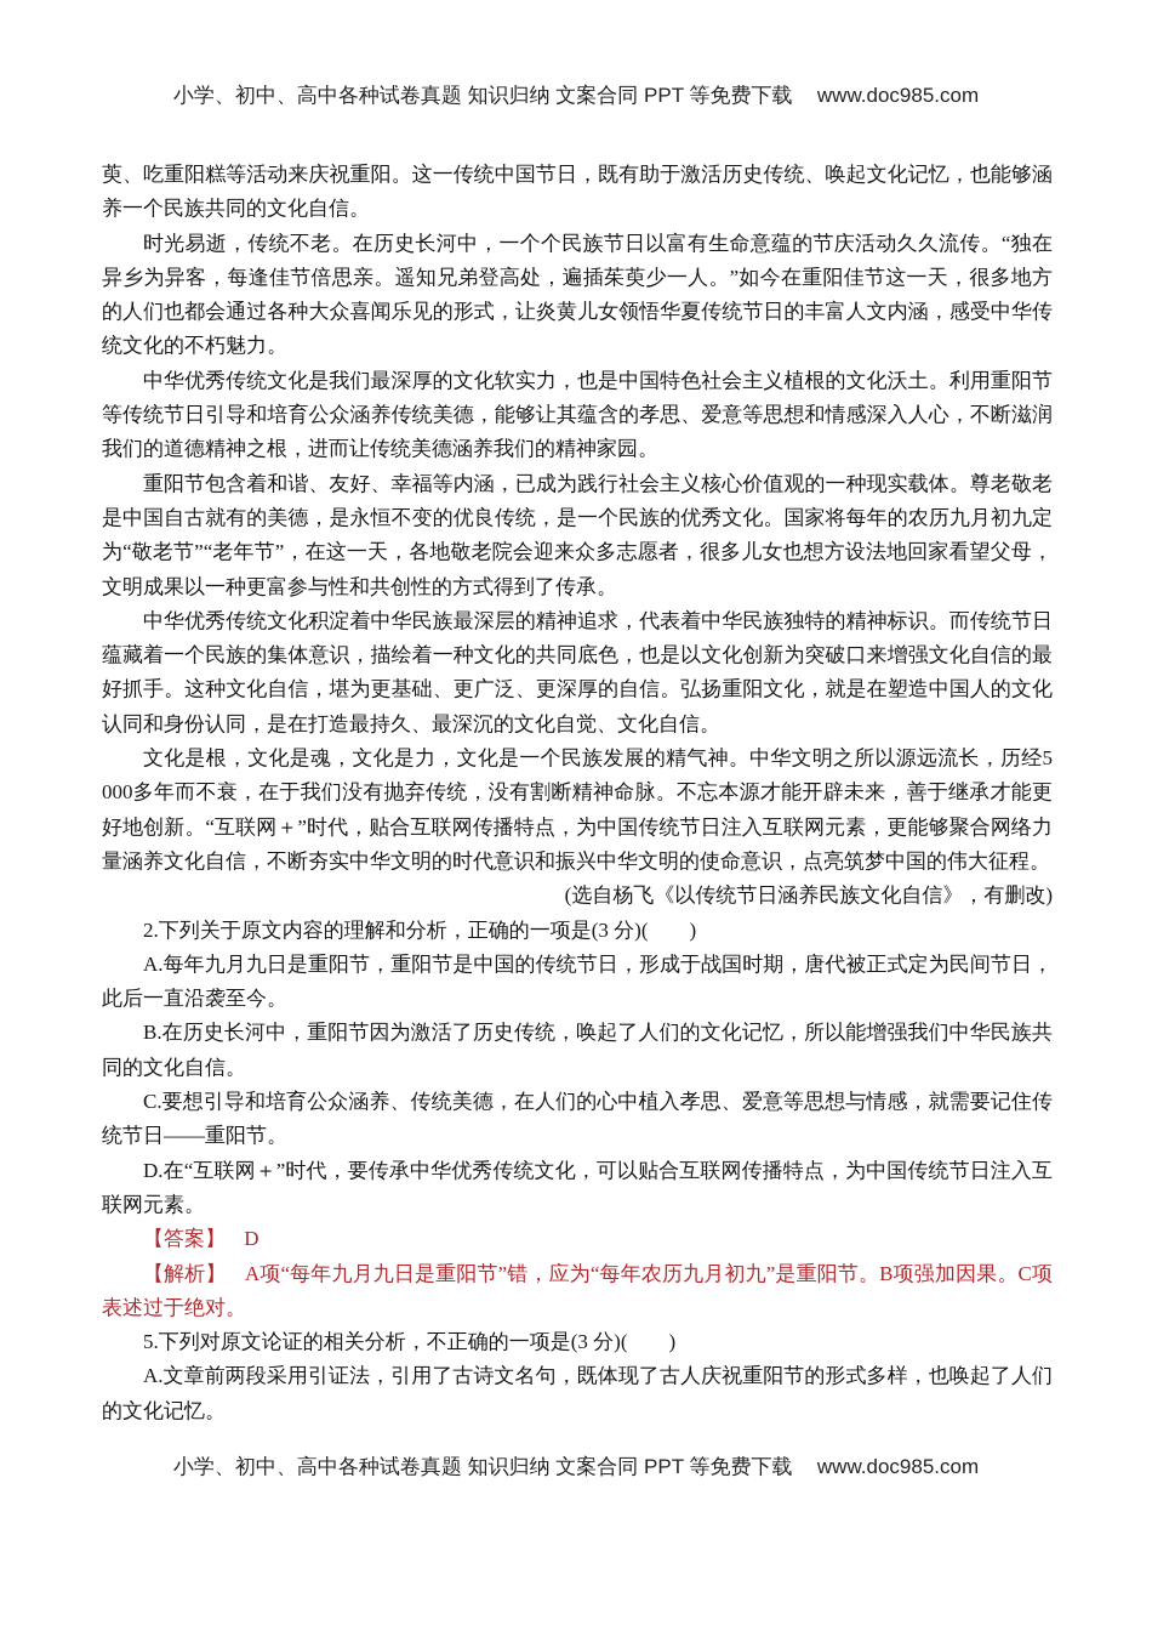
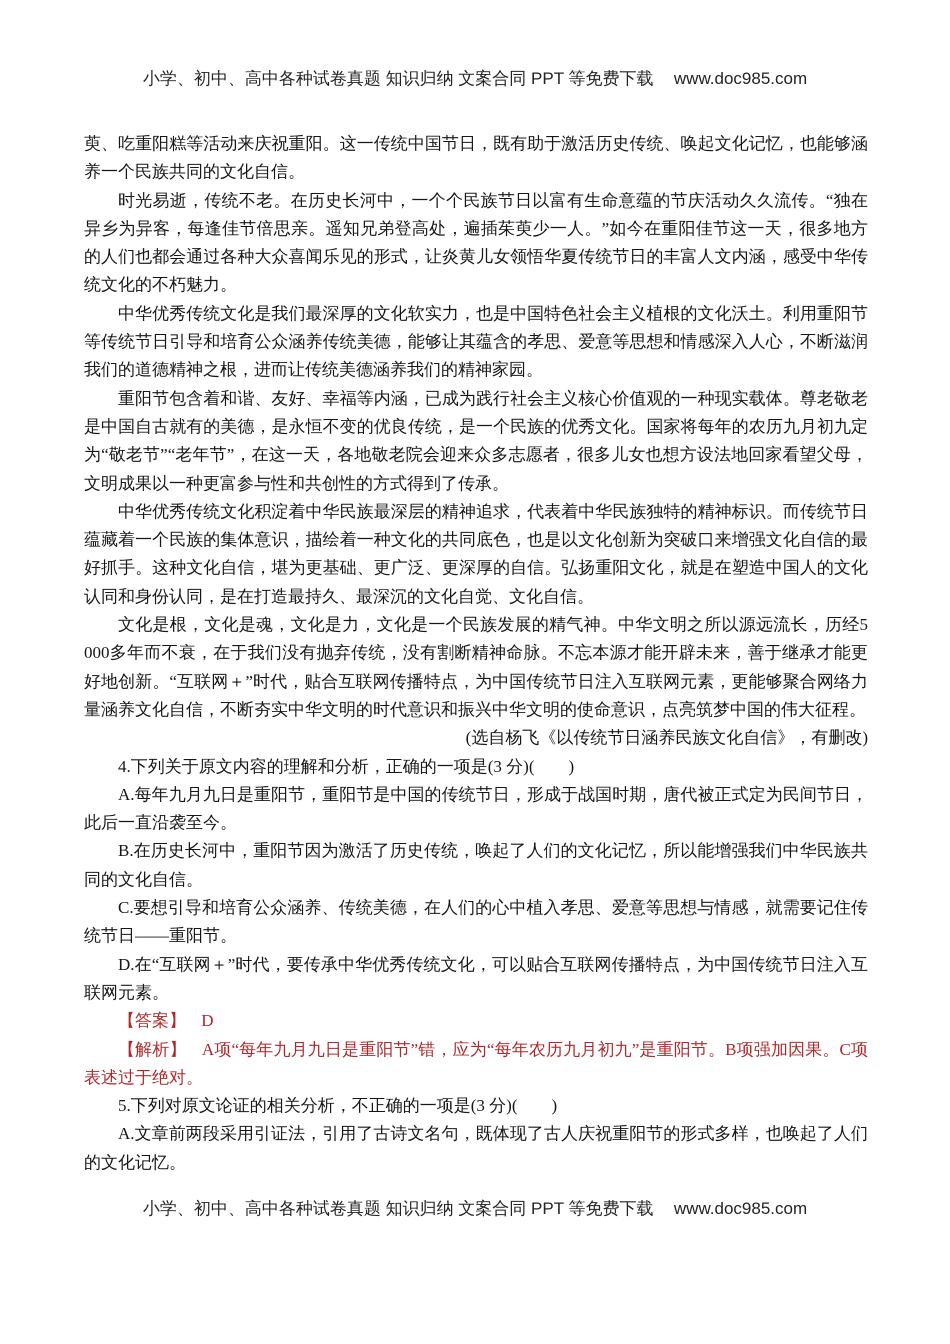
  小学、初中、高中各种试卷真题 知识归纳 文案合同 PPT 等免费下载 www.doc985.com
  萸、吃重阳糕等活动来庆祝重阳。这一传统中国节日，既有助于激活历史传统、唤起文化记忆，也能够涵养一个民族共同的文化自信。
  时光易逝，传统不老。在历史长河中，一个个民族节日以富有生命意蕴的节庆活动久久流传。“独在异乡为异客，每逢佳节倍思亲。遥知兄弟登高处，遍插茱萸少一人。”如今在重阳佳节这一天，很多地方的人们也都会通过各种大众喜闻乐见的形式，让炎黄儿女领悟华夏传统节日的丰富人文内涵，感受中华传统文化的不朽魅力。
  中华优秀传统文化是我们最深厚的文化软实力，也是中国特色社会主义植根的文化沃土。利用重阳节等传统节日引导和培育公众涵养传统美德，能够让其蕴含的孝思、爱意等思想和情感深入人心，不断滋润我们的道德精神之根，进而让传统美德涵养我们的精神家园。
  重阳节包含着和谐、友好、幸福等内涵，已成为践行社会主义核心价值观的一种现实载体。尊老敬老是中国自古就有的美德，是永恒不变的优良传统，是一个民族的优秀文化。国家将每年的农历九月初九定为“敬老节”“老年节”，在这一天，各地敬老院会迎来众多志愿者，很多儿女也想方设法地回家看望父母，文明成果以一种更富参与性和共创性的方式得到了传承。
  中华优秀传统文化积淀着中华民族最深层的精神追求，代表着中华民族独特的精神标识。而传统节日蕴藏着一个民族的集体意识，描绘着一种文化的共同底色，也是以文化创新为突破口来增强文化自信的最好抓手。这种文化自信，堪为更基础、更广泛、更深厚的自信。弘扬重阳文化，就是在塑造中国人的文化认同和身份认同，是在打造最持久、最深沉的文化自觉、文化自信。
  文化是根，文化是魂，文化是力，文化是一个民族发展的精气神。中华文明之所以源远流长，历经5 000多年而不衰，在于我们没有抛弃传统，没有割断精神命脉。不忘本源才能开辟未来，善于继承才能更好地创新。“互联网＋”时代，贴合互联网传播特点，为中国传统节日注入互联网元素，更能够聚合网络力量涵养文化自信，不断夯实中华文明的时代意识和振兴中华文明的使命意识，点亮筑梦中国的伟大征程。
  (选自杨飞《以传统节日涵养民族文化自信》，有删改)
- 2.下列关于原文内容的理解和分析，正确的一项是(3 分)( )
+ 4.下列关于原文内容的理解和分析，正确的一项是(3 分)( )
  A.每年九月九日是重阳节，重阳节是中国的传统节日，形成于战国时期，唐代被正式定为民间节日，此后一直沿袭至今。
  B.在历史长河中，重阳节因为激活了历史传统，唤起了人们的文化记忆，所以能增强我们中华民族共同的文化自信。
  C.要想引导和培育公众涵养、传统美德，在人们的心中植入孝思、爱意等思想与情感，就需要记住传统节日——重阳节。
  D.在“互联网＋”时代，要传承中华优秀传统文化，可以贴合互联网传播特点，为中国传统节日注入互联网元素。
  【答案】 D
  【解析】 A项“每年九月九日是重阳节”错，应为“每年农历九月初九”是重阳节。B项强加因果。C项表述过于绝对。
  5.下列对原文论证的相关分析，不正确的一项是(3 分)( )
  A.文章前两段采用引证法，引用了古诗文名句，既体现了古人庆祝重阳节的形式多样，也唤起了人们的文化记忆。
  小学、初中、高中各种试卷真题 知识归纳 文案合同 PPT 等免费下载 www.doc985.com
